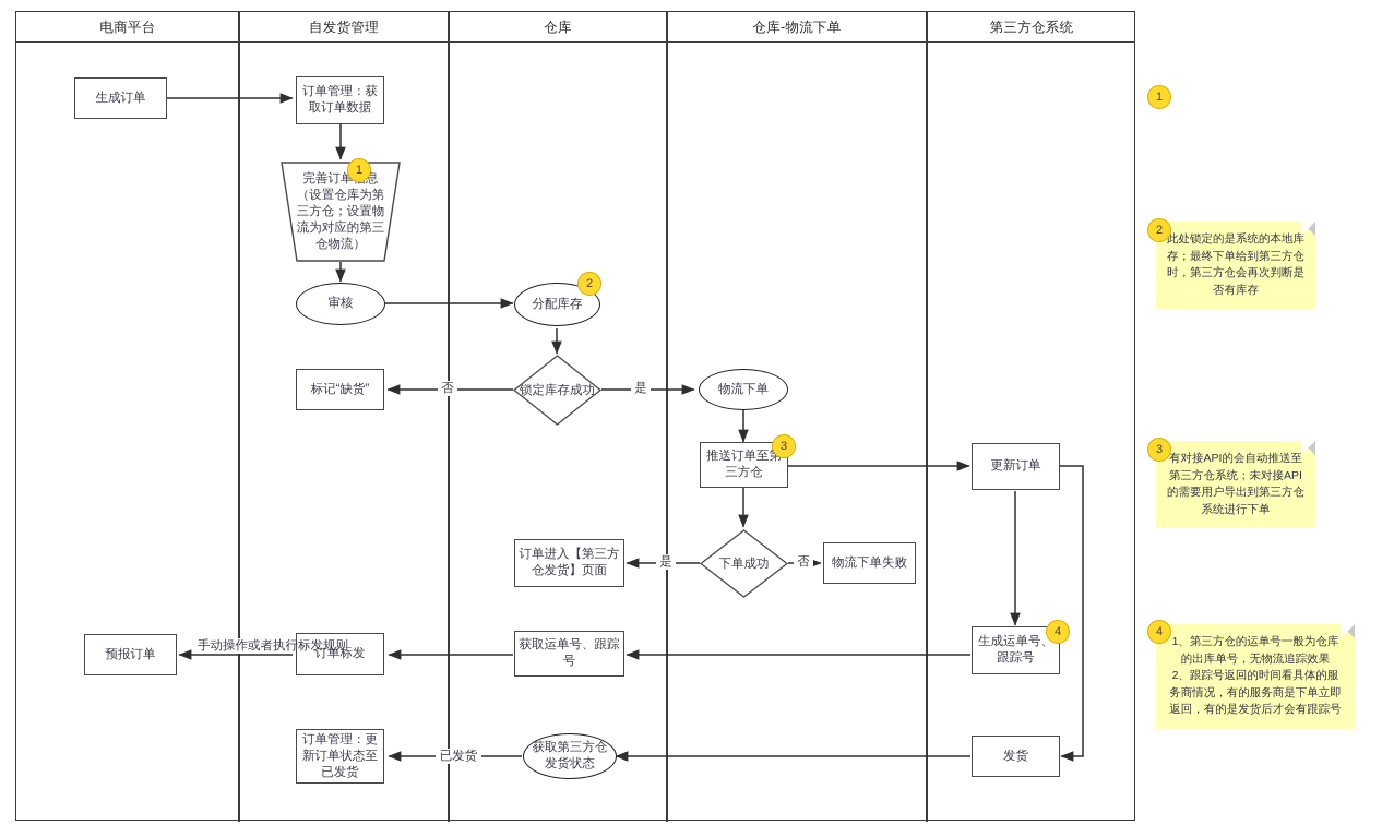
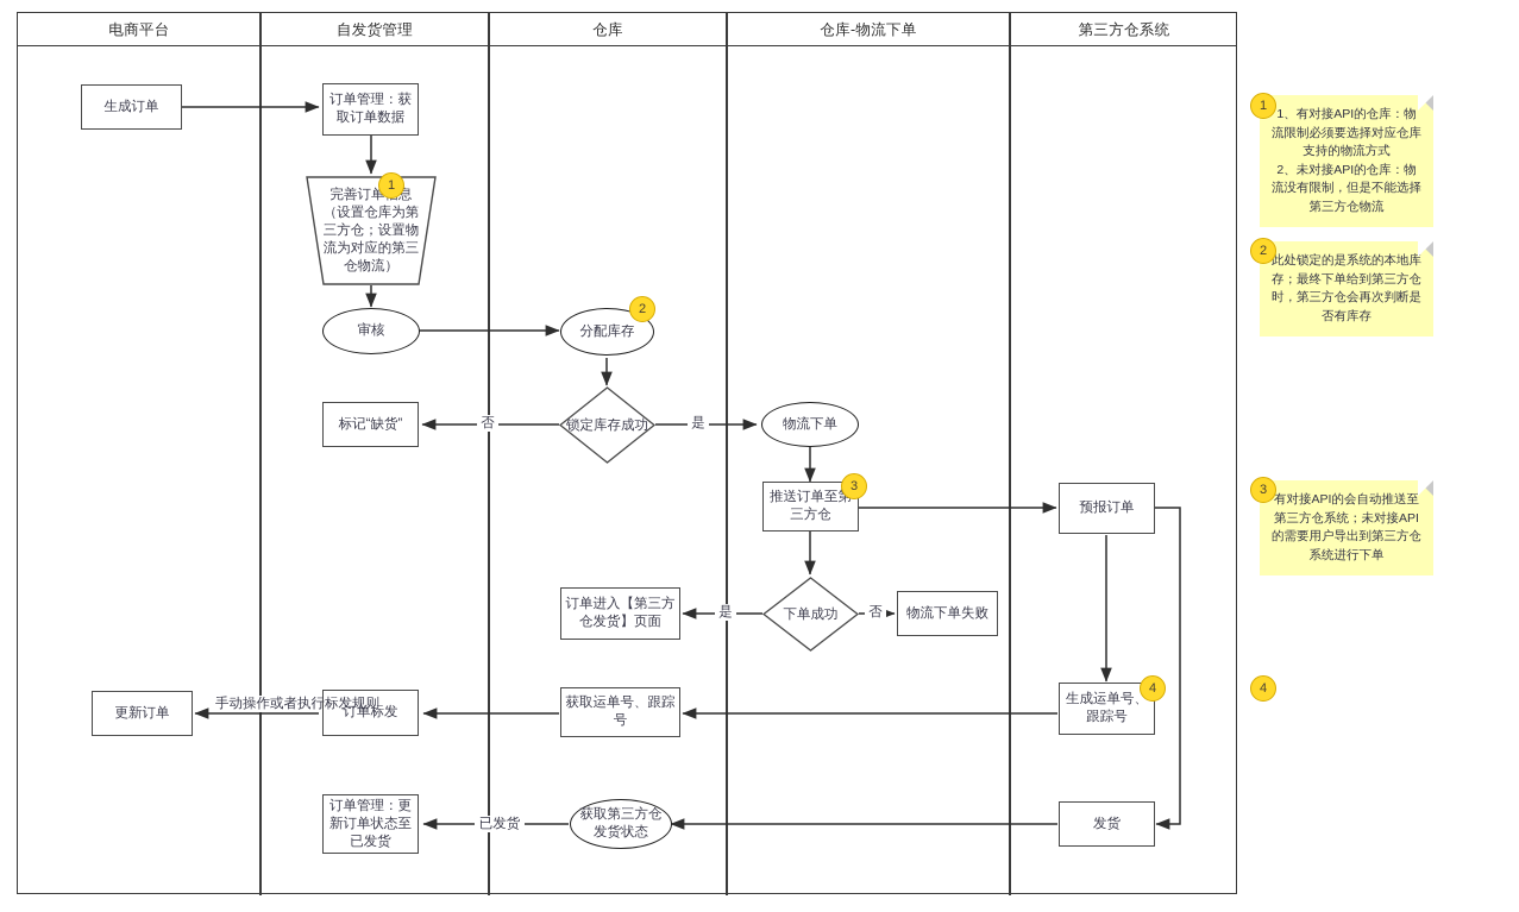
  电商平台
  自发货管理
  仓库
  仓库-物流下单
  第三方仓系统
  生成订单
  订单管理：获取订单数据
  完善订单息（设置仓库为第三方仓；设置物流为对应的第三仓物流）
  1
  审核
  分配库存
  2
  锁定库存成功
  标记“缺货”
  物流下单
  推送订单至第三方仓
  3
  下单成功
  订单进入【第三方仓发货】页面
  物流下单失败
- 更新订单
+ 预报订单
  生成运单号、跟踪号
  4
  获取运单号、跟踪号
  订单标发
- 预报订单
+ 更新订单
  发货
  获取第三方仓发货状态
  订单管理：更新订单状态至已发货
  否
  是
  是
  否
  手动操作或者执行标发规则
  已发货
+ 1、有对接API的仓库：物流限制必须要选择对应仓库支持的物流方式
+ 2、未对接API的仓库：物流没有限制，但是不能选择第三方仓物流
  1
  此处锁定的是系统的本地库存；最终下单给到第三方仓时，第三方仓会再次判断是否有库存
  2
  有对接API的会自动推送至第三方仓系统；未对接API的需要用户导出到第三方仓系统进行下单
  3
- 1、第三方仓的运单号一般为仓库的出库单号，无物流追踪效果
- 2、跟踪号返回的时间看具体的服务商情况，有的服务商是下单立即返回，有的是发货后才会有跟踪号
  4
